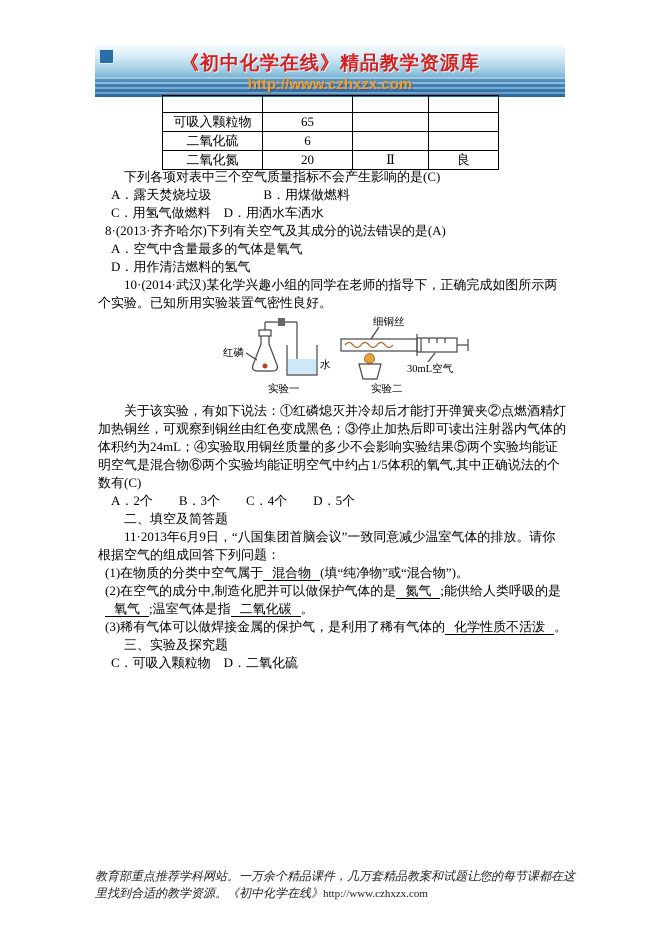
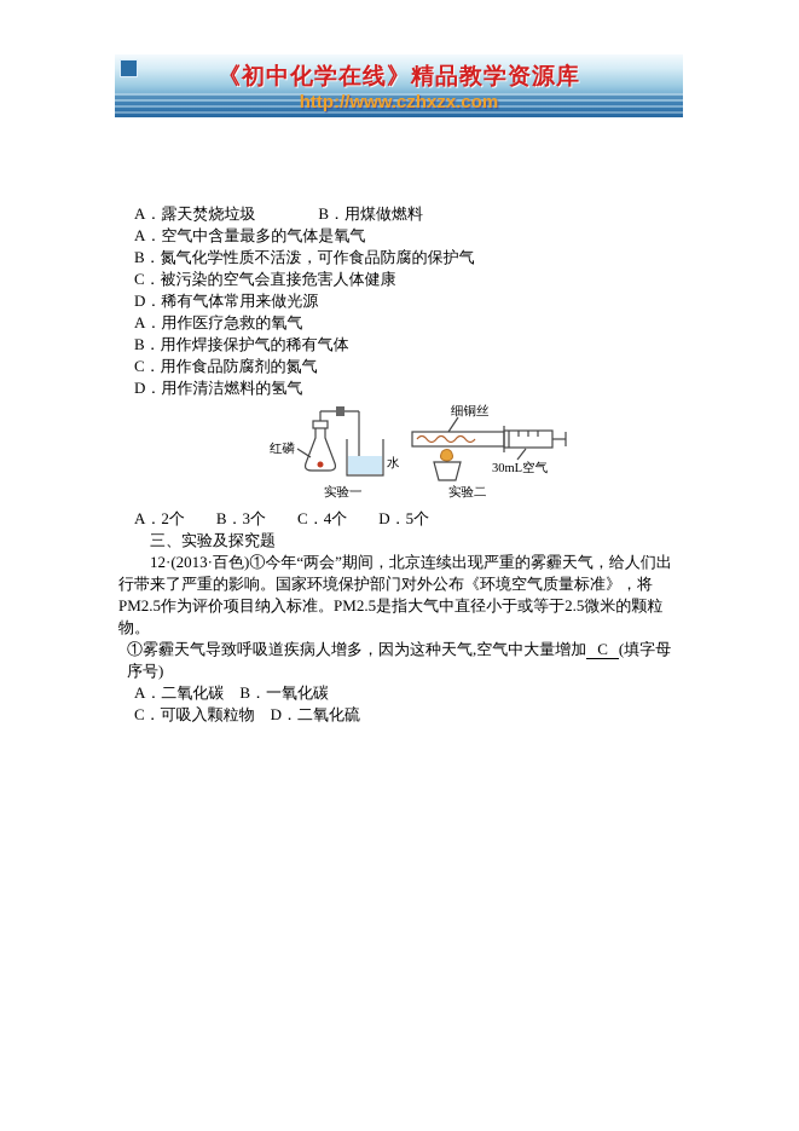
  《初中化学在线》精品教学资源库
  http://www.czhxzx.com
- 可吸入颗粒物	65
- 二氧化硫	6
- 二氧化氮	20	Ⅱ	良
- 下列各项对表中三个空气质量指标不会产生影响的是(C)
  A．露天焚烧垃圾 B．用煤做燃料
- C．用氢气做燃料 D．用洒水车洒水
- 8·(2013·齐齐哈尔)下列有关空气及其成分的说法错误的是(A)
  A．空气中含量最多的气体是氧气
+ B．氮气化学性质不活泼，可作食品防腐的保护气
+ C．被污染的空气会直接危害人体健康
+ D．稀有气体常用来做光源
+ A．用作医疗急救的氧气
+ B．用作焊接保护气的稀有气体
+ C．用作食品防腐剂的氮气
  D．用作清洁燃料的氢气
- 10·(2014·武汉)某化学兴趣小组的同学在老师的指导下，正确完成如图所示两个实验。已知所用实验装置气密性良好。
  红磷
  水
  实验一
  细铜丝
  30mL空气
  实验二
- 关于该实验，有如下说法：①红磷熄灭并冷却后才能打开弹簧夹②点燃酒精灯加热铜丝，可观察到铜丝由红色变成黑色；③停止加热后即可读出注射器内气体的体积约为24mL；④实验取用铜丝质量的多少不会影响实验结果⑤两个实验均能证明空气是混合物⑥两个实验均能证明空气中约占1/5体积的氧气,其中正确说法的个数有(C)
  A．2个 B．3个 C．4个 D．5个
- 二、填空及简答题
- 11·2013年6月9日，“八国集团首脑会议”一致同意减少温室气体的排放。请你根据空气的组成回答下列问题：
- (1)在物质的分类中空气属于 混合物 (填“纯净物”或“混合物”)。
- (2)在空气的成分中,制造化肥并可以做保护气体的是 氮气 ;能供给人类呼吸的是氧气 ;温室气体是指 二氧化碳 。
- (3)稀有气体可以做焊接金属的保护气，是利用了稀有气体的 化学性质不活泼 。
  三、实验及探究题
+ 12·(2013·百色)①今年“两会”期间，北京连续出现严重的雾霾天气，给人们出行带来了严重的影响。国家环境保护部门对外公布《环境空气质量标准》，将PM2.5作为评价项目纳入标准。PM2.5是指大气中直径小于或等于2.5微米的颗粒物。
+ ①雾霾天气导致呼吸道疾病人增多，因为这种天气,空气中大量增加 C (填字母序号)
+ A．二氧化碳 B．一氧化碳
  C．可吸入颗粒物 D．二氧化硫
- 教育部重点推荐学科网站。一万余个精品课件，几万套精品教案和试题让您的每节课都在这里找到合适的教学资源。《初中化学在线》http://www.czhxzx.com
